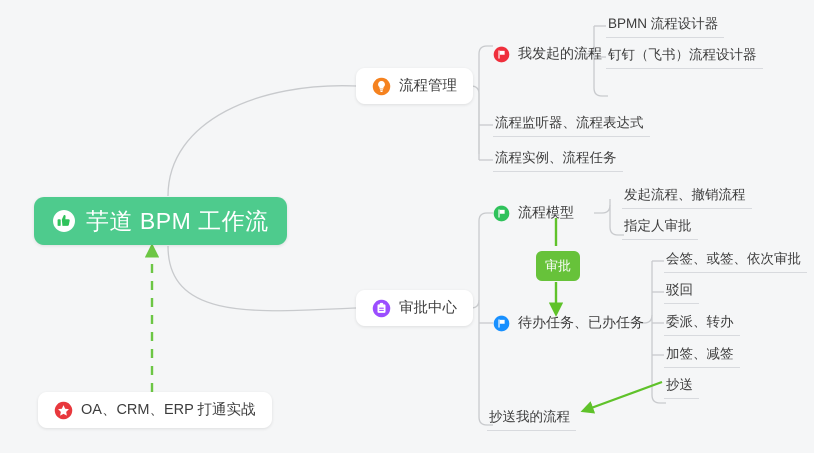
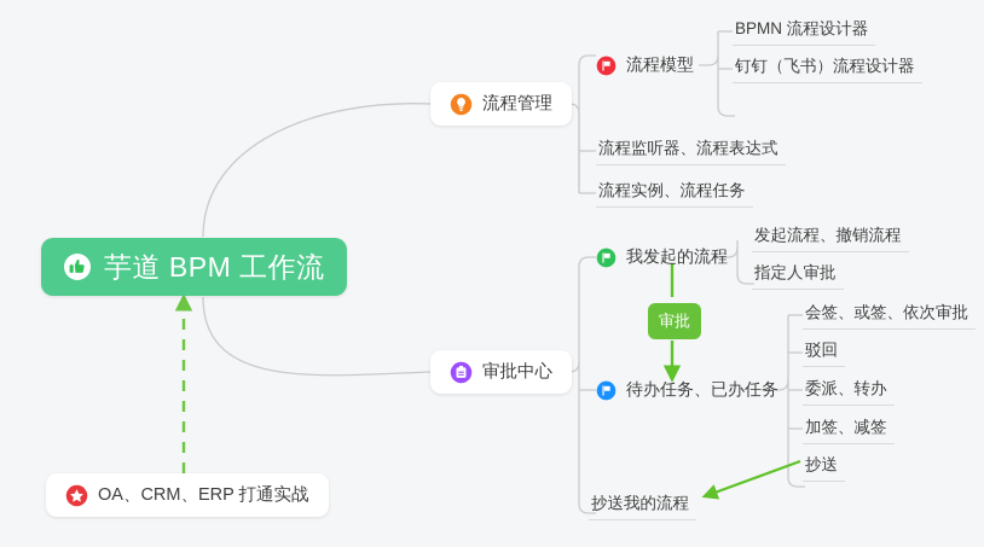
  芋道 BPM 工作流
  OA、CRM、ERP 打通实战
  流程管理
- 我发起的流程
+ 流程模型
  BPMN 流程设计器
  钉钉（飞书）流程设计器
  流程监听器、流程表达式
  流程实例、流程任务
  审批中心
- 流程模型
+ 我发起的流程
  发起流程、撤销流程
  指定人审批
  审批
  待办任务、已办任务
  会签、或签、依次审批
  驳回
  委派、转办
  加签、减签
  抄送
  抄送我的流程
